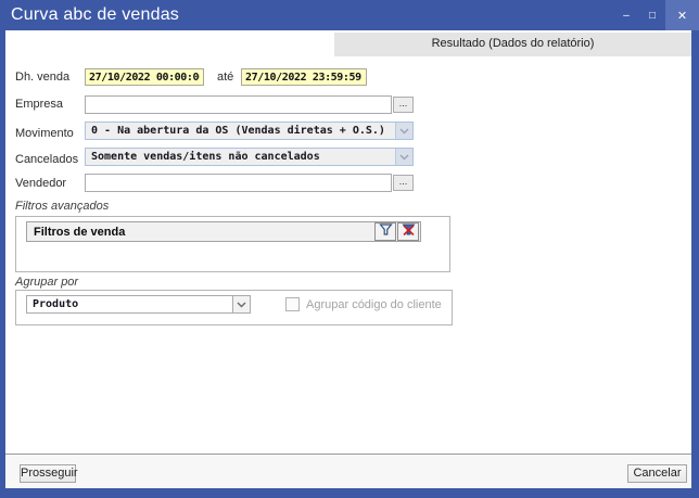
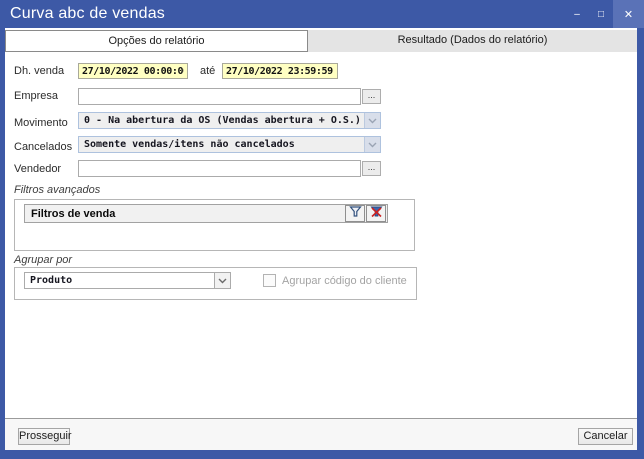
  Curva abc de vendas
  –
  □
  ✕
+ Opções do relatório
  Resultado (Dados do relatório)
  Dh. venda
  27/10/2022 00:00:0
  até
  27/10/2022 23:59:59
  Empresa
  ...
  Movimento
- 0 - Na abertura da OS (Vendas diretas + O.S.)
+ 0 - Na abertura da OS (Vendas abertura + O.S.)
  Cancelados
  Somente vendas/itens não cancelados
  Vendedor
  ...
  Filtros avançados
  Filtros de venda
  Agrupar por
  Produto
  Agrupar código do cliente
  Prosseguir
  Cancelar
